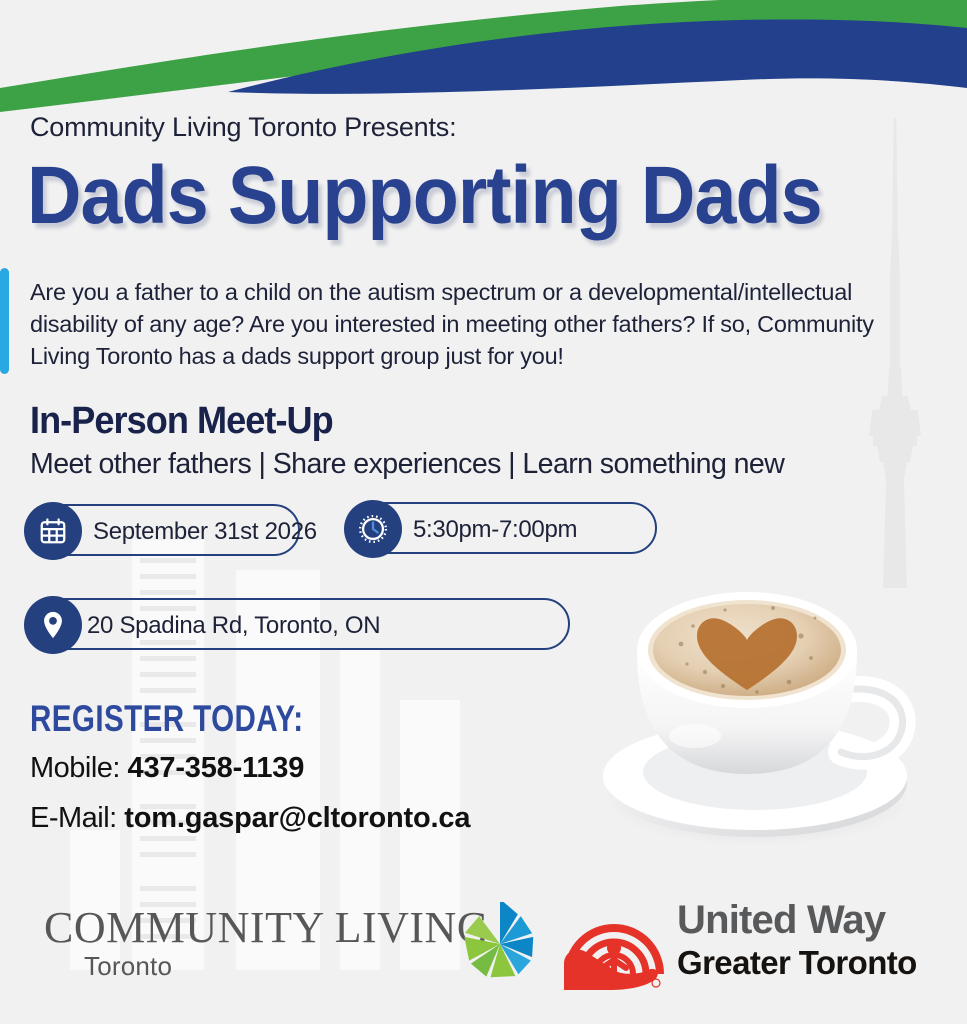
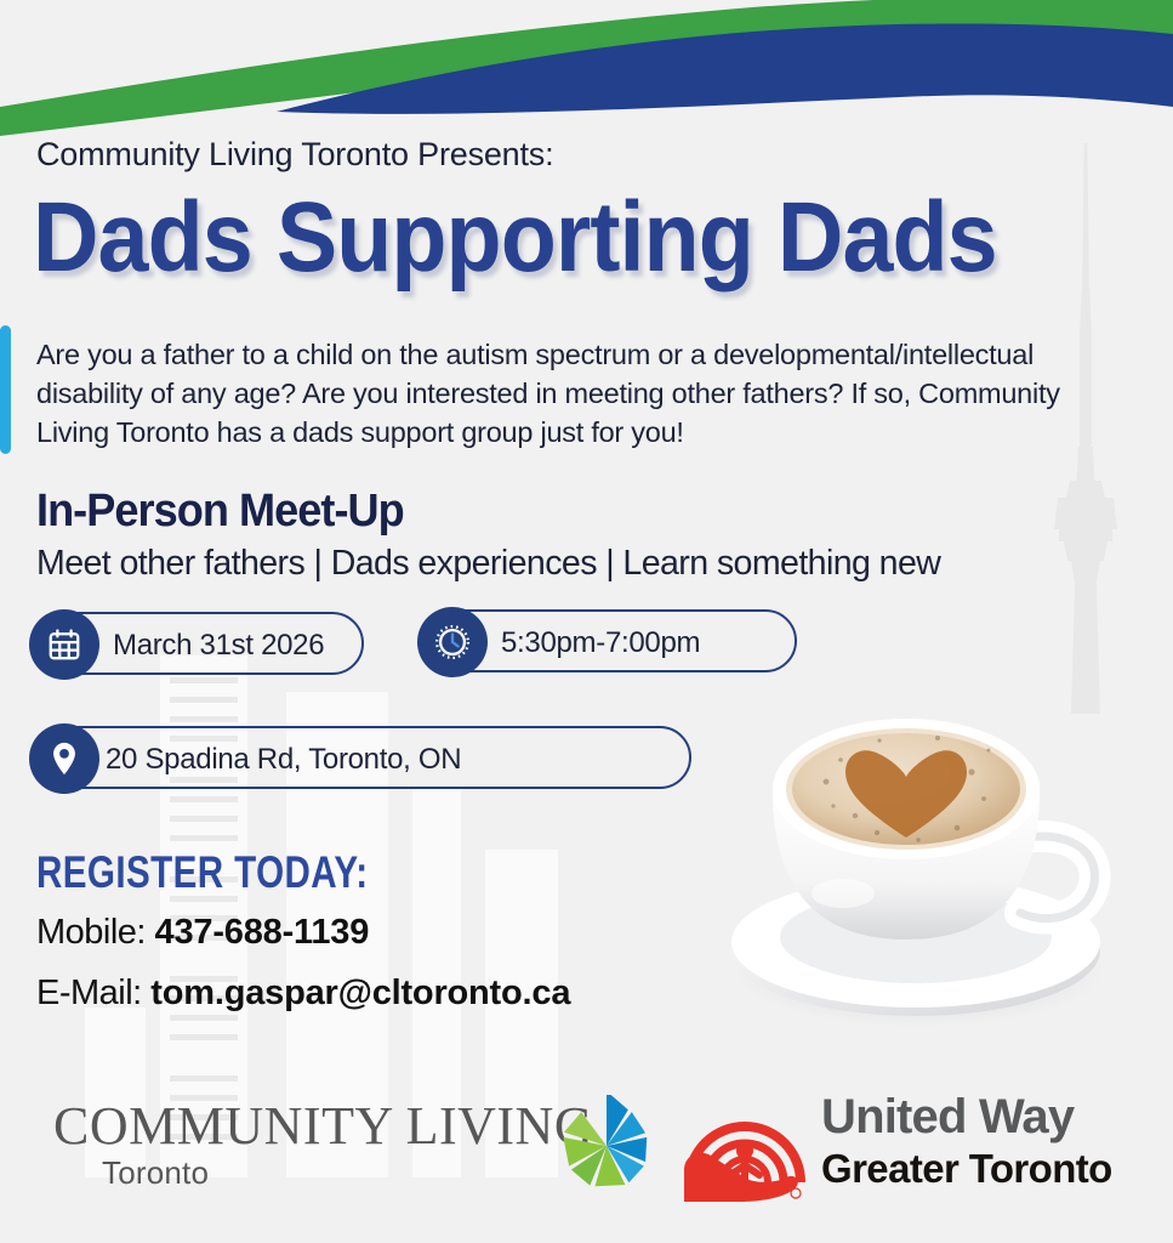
  Community Living Toronto Presents:
  Dads Supporting Dads
  Are you a father to a child on the autism spectrum or a developmental/intellectual disability of any age? Are you interested in meeting other fathers? If so, Community Living Toronto has a dads support group just for you!
  In-Person Meet-Up
- Meet other fathers | Share experiences | Learn something new
+ Meet other fathers | Dads experiences | Learn something new
- September 31st 2026
+ March 31st 2026
  5:30pm-7:00pm
  20 Spadina Rd, Toronto, ON
  REGISTER TODAY:
- Mobile: 437-358-1139
+ Mobile: 437-688-1139
  E-Mail: tom.gaspar@cltoronto.ca
  COMMUNITY LIVIN
  Toronto
  United Way
  Greater Toronto
